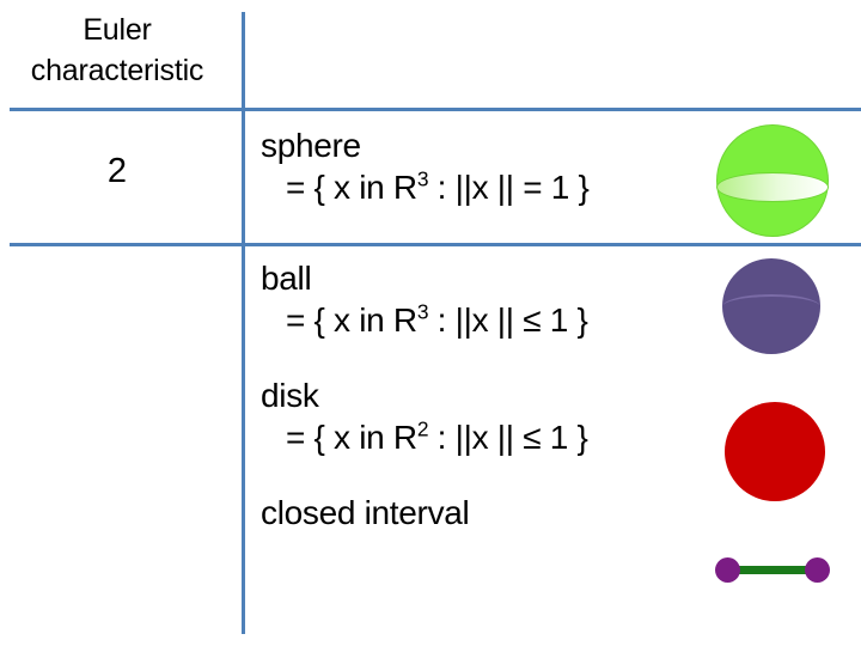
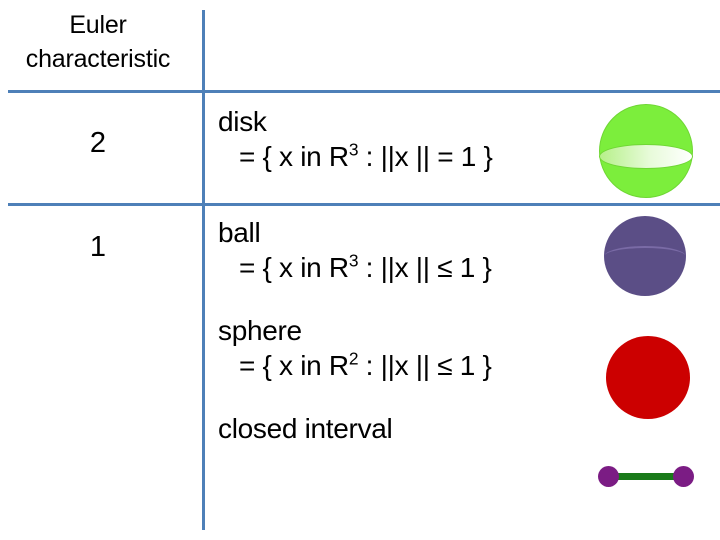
  Euler
  characteristic
  2
+ 1
- sphere
+ disk
  = { x in R3 : ||x || = 1 }
  ball
  = { x in R3 : ||x || ≤ 1 }
- disk
+ sphere
  = { x in R2 : ||x || ≤ 1 }
  closed interval
